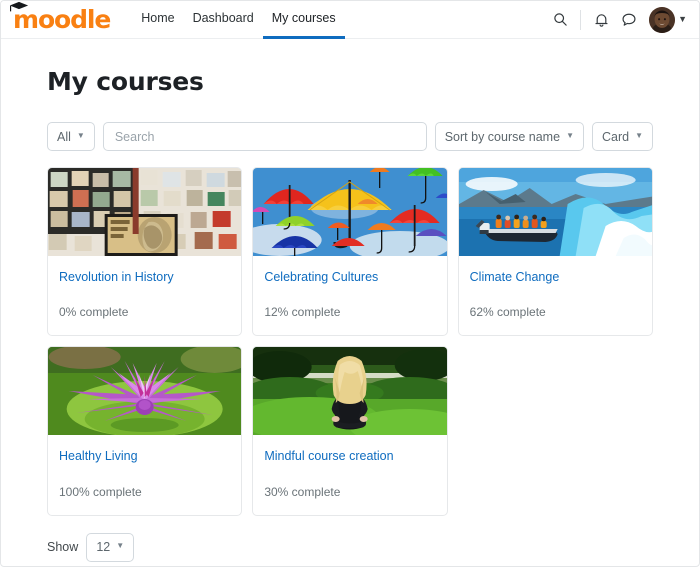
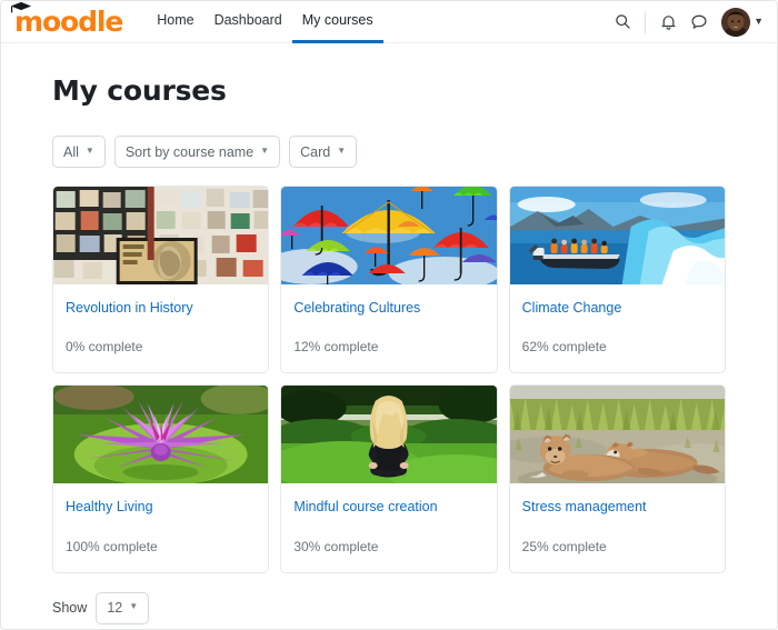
  moodle
  Home
  Dashboard
  My courses
  ▼
  My courses
  All
  ▼
- Search
  Sort by course name
  ▼
  Card
  ▼
  Revolution in History
  0% complete
  Celebrating Cultures
  12% complete
  Climate Change
  62% complete
  Healthy Living
  100% complete
  Mindful course creation
  30% complete
+ Stress management
+ 25% complete
  Show
  12
  ▼
